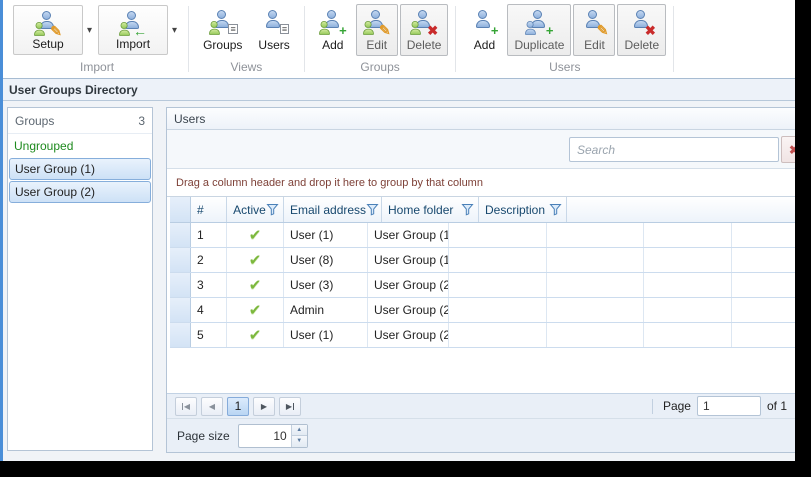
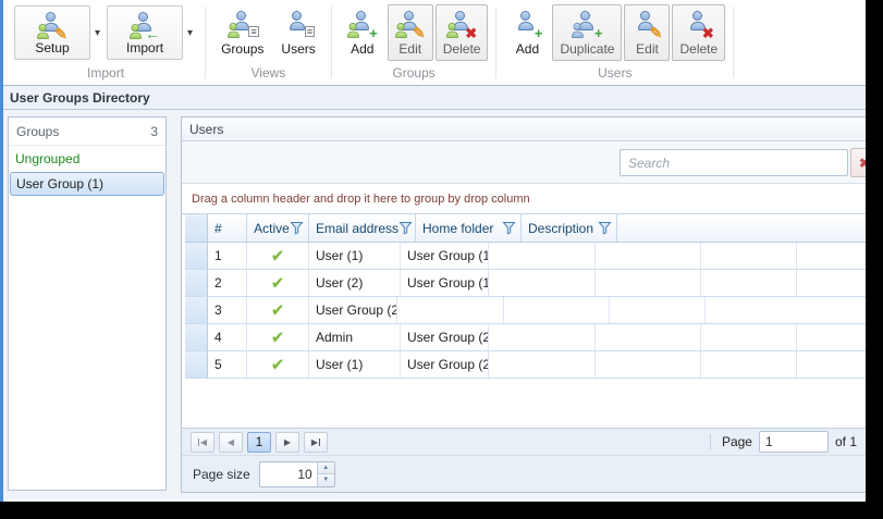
  ✎
  Setup
  ▾
  ←
  Import
  ▾
  Import
  ≡
  Groups
  ≡
  Users
  Views
  +
  Add
  ✎
  Edit
  ✖
  Delete
  Groups
  +
  Add
  +
  Duplicate
  ✎
  Edit
  ✖
  Delete
  Users
  User Groups Directory
  Groups
  3
  Ungrouped
  User Group (1)
- User Group (2)
  Users
  Search
  ✖
- Drag a column header and drop it here to group by that column
+ Drag a column header and drop it here to group by drop column
  #
  Active
  Email address
  Home folder
  Description
  1
  ✔
  User (1)
  User Group (1
  2
  ✔
- User (8)
+ User (2)
  User Group (1
  3
  ✔
- User (3)
  User Group (2
  4
  ✔
  Admin
  User Group (2
  5
  ✔
  User (1)
  User Group (2
  ◀
  ◀
  1
  ▶
  ▶
  Page
  1
  of 1
  Page size
  10
